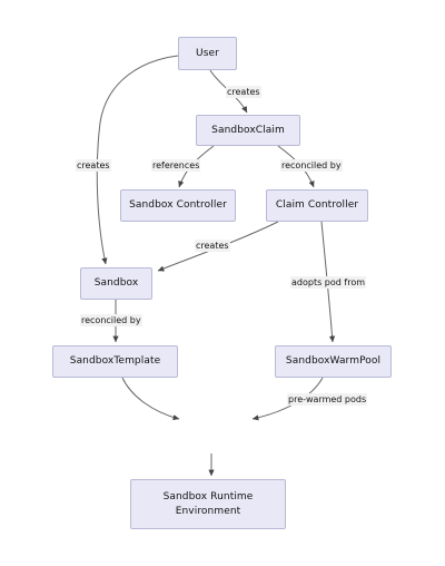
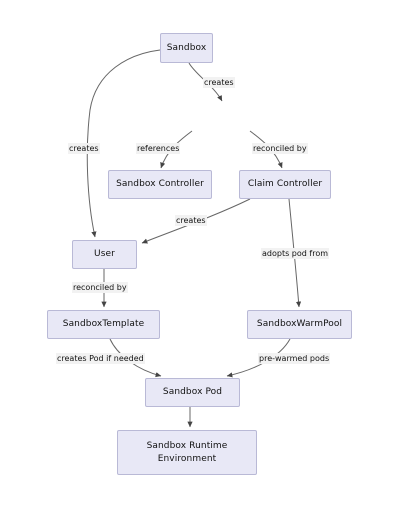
- User
+ Sandbox
- SandboxClaim
  Sandbox Controller
  Claim Controller
- Sandbox
+ User
  SandboxTemplate
  SandboxWarmPool
+ Sandbox Pod
  Sandbox Runtime
  Environment
  creates
  creates
  references
  reconciled by
  creates
  adopts pod from
  reconciled by
+ creates Pod if needed
  pre-warmed pods
